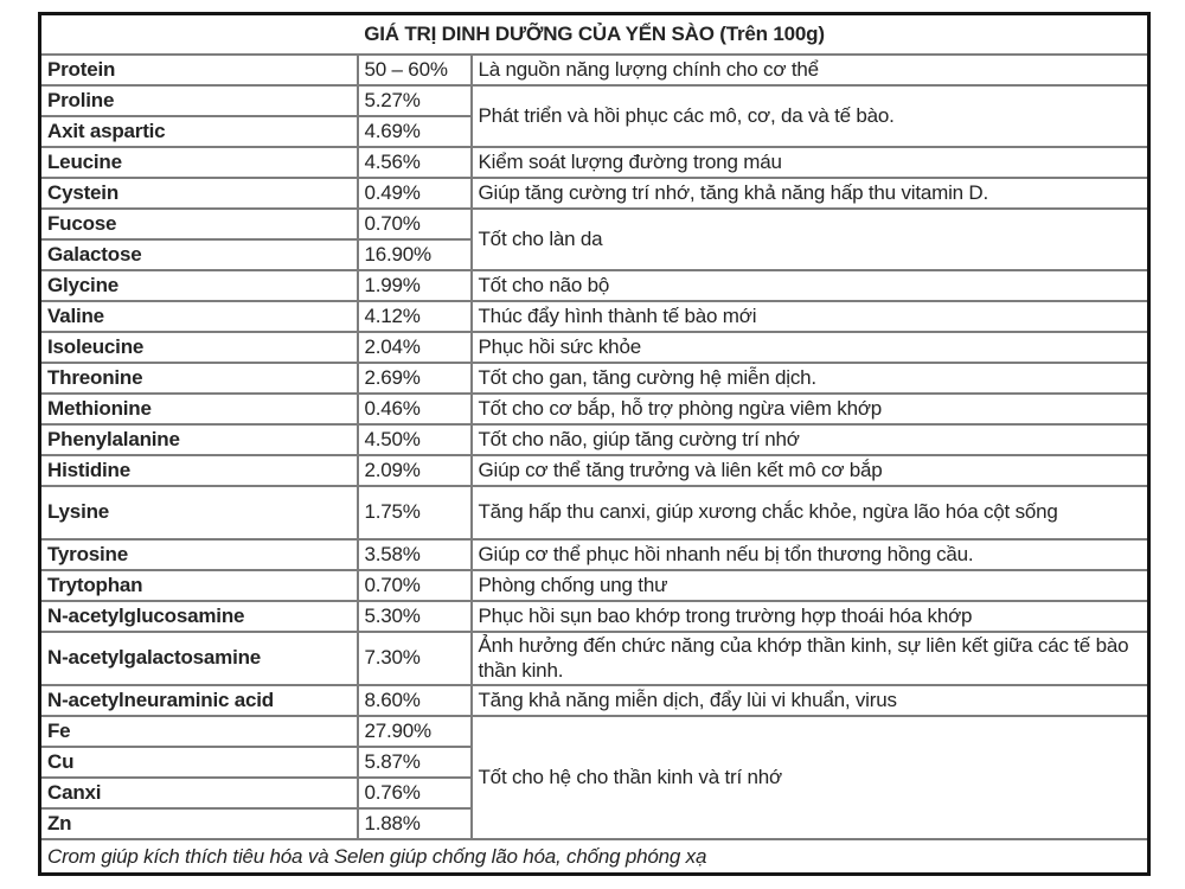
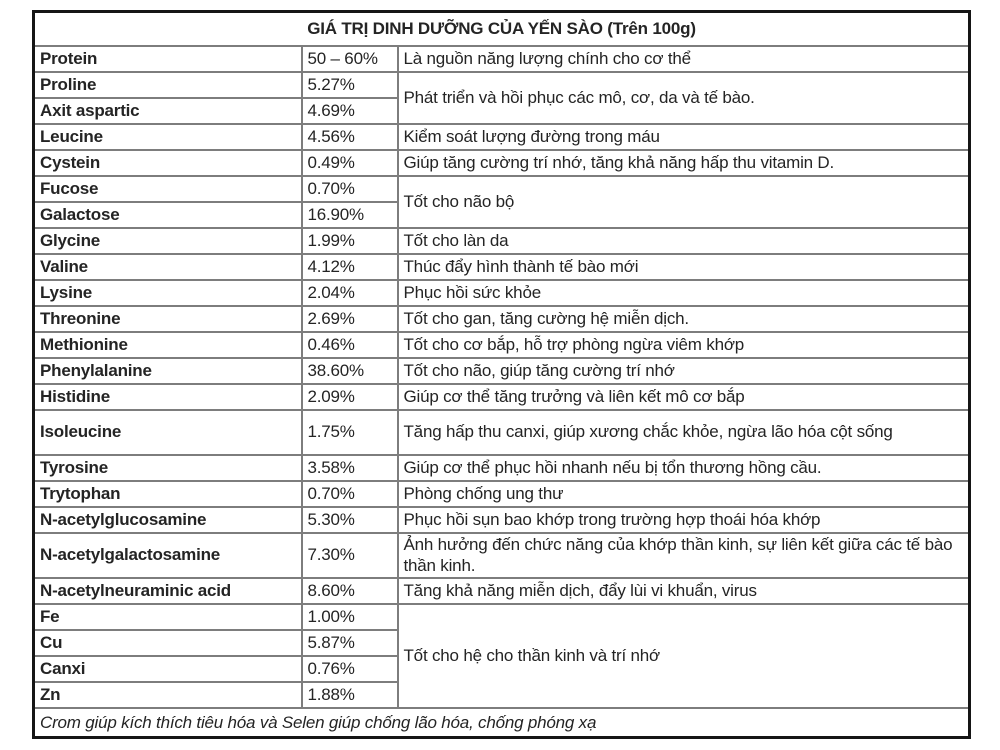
  GIÁ TRỊ DINH DƯỠNG CỦA YẾN SÀO (Trên 100g)
  Protein	50 – 60%	Là nguồn năng lượng chính cho cơ thể
  Proline	5.27%	Phát triển và hồi phục các mô, cơ, da và tế bào.
  Axit aspartic	4.69%
  Leucine	4.56%	Kiểm soát lượng đường trong máu
  Cystein	0.49%	Giúp tăng cường trí nhớ, tăng khả năng hấp thu vitamin D.
- Fucose	0.70%	Tốt cho làn da
+ Fucose	0.70%	Tốt cho não bộ
  Galactose	16.90%
- Glycine	1.99%	Tốt cho não bộ
+ Glycine	1.99%	Tốt cho làn da
  Valine	4.12%	Thúc đẩy hình thành tế bào mới
- Isoleucine	2.04%	Phục hồi sức khỏe
+ Lysine	2.04%	Phục hồi sức khỏe
  Threonine	2.69%	Tốt cho gan, tăng cường hệ miễn dịch.
  Methionine	0.46%	Tốt cho cơ bắp, hỗ trợ phòng ngừa viêm khớp
- Phenylalanine	4.50%	Tốt cho não, giúp tăng cường trí nhớ
+ Phenylalanine	38.60%	Tốt cho não, giúp tăng cường trí nhớ
  Histidine	2.09%	Giúp cơ thể tăng trưởng và liên kết mô cơ bắp
- Lysine	1.75%	Tăng hấp thu canxi, giúp xương chắc khỏe, ngừa lão hóa cột sống
+ Isoleucine	1.75%	Tăng hấp thu canxi, giúp xương chắc khỏe, ngừa lão hóa cột sống
  Tyrosine	3.58%	Giúp cơ thể phục hồi nhanh nếu bị tổn thương hồng cầu.
  Trytophan	0.70%	Phòng chống ung thư
  N-acetylglucosamine	5.30%	Phục hồi sụn bao khớp trong trường hợp thoái hóa khớp
  N-acetylgalactosamine	7.30%	Ảnh hưởng đến chức năng của khớp thần kinh, sự liên kết giữa các tế bào thần kinh.
  N-acetylneuraminic acid	8.60%	Tăng khả năng miễn dịch, đẩy lùi vi khuẩn, virus
- Fe	27.90%	Tốt cho hệ cho thần kinh và trí nhớ
+ Fe	1.00%	Tốt cho hệ cho thần kinh và trí nhớ
  Cu	5.87%
  Canxi	0.76%
  Zn	1.88%
  Crom giúp kích thích tiêu hóa và Selen giúp chống lão hóa, chống phóng xạ
